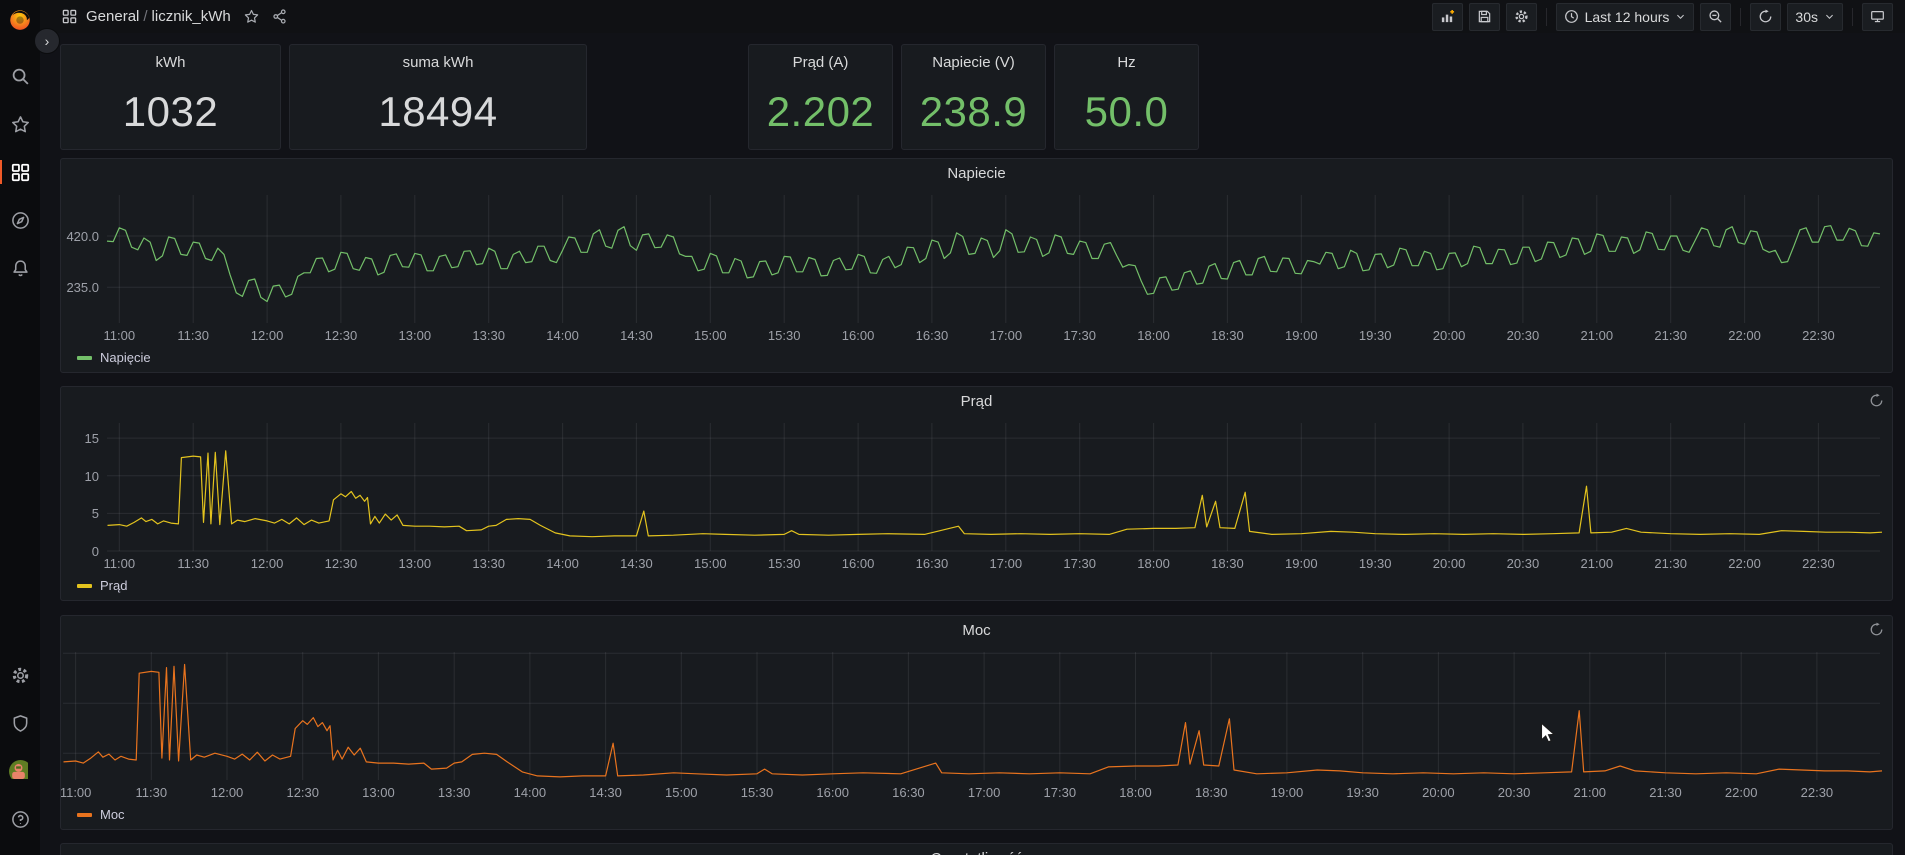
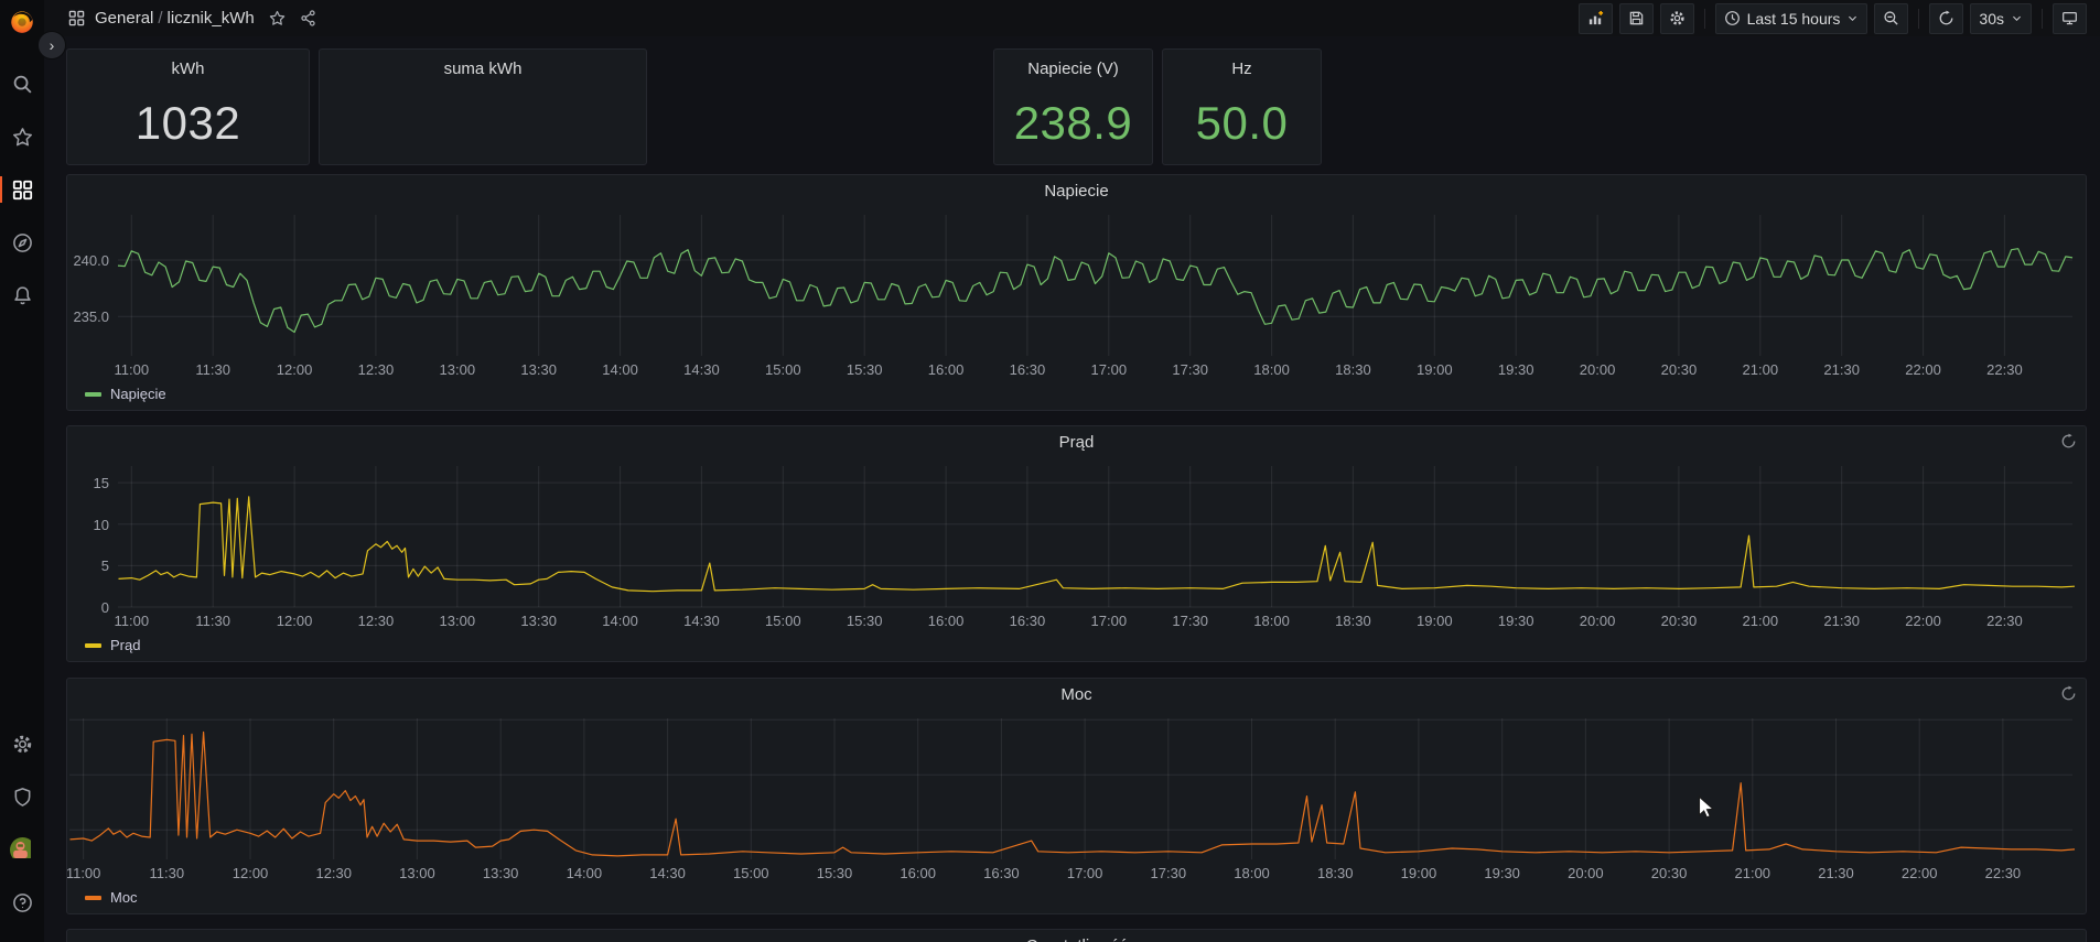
  ›
  General / licznik_kWh
- Last 12 hours
+ Last 15 hours
  30s
  kWh
  1032
  suma kWh
- 18494
- Prąd (A)
- 2.202
  Napiecie (V)
  238.9
  Hz
  50.0
  Napiecie
  Napięcie
  11:00
  11:30
  12:00
  12:30
  13:00
  13:30
  14:00
  14:30
  15:00
  15:30
  16:00
  16:30
  17:00
  17:30
  18:00
  18:30
  19:00
  19:30
  20:00
  20:30
  21:00
  21:30
  22:00
  22:30
- 420.0
+ 240.0
  235.0
  Prąd
  Prąd
  11:00
  11:30
  12:00
  12:30
  13:00
  13:30
  14:00
  14:30
  15:00
  15:30
  16:00
  16:30
  17:00
  17:30
  18:00
  18:30
  19:00
  19:30
  20:00
  20:30
  21:00
  21:30
  22:00
  22:30
  15
  10
  5
  0
  Moc
  Moc
  11:00
  11:30
  12:00
  12:30
  13:00
  13:30
  14:00
  14:30
  15:00
  15:30
  16:00
  16:30
  17:00
  17:30
  18:00
  18:30
  19:00
  19:30
  20:00
  20:30
  21:00
  21:30
  22:00
  22:30
